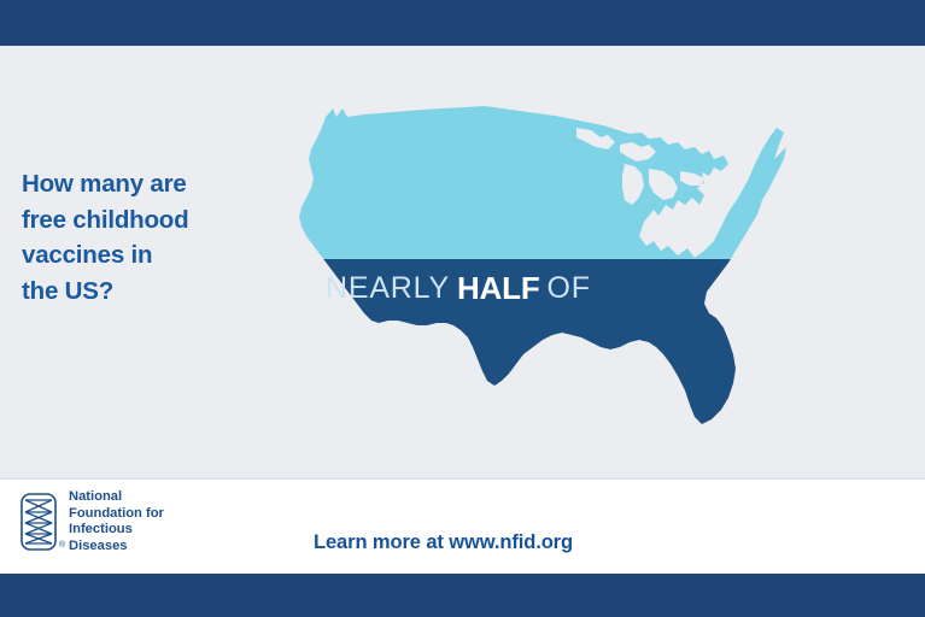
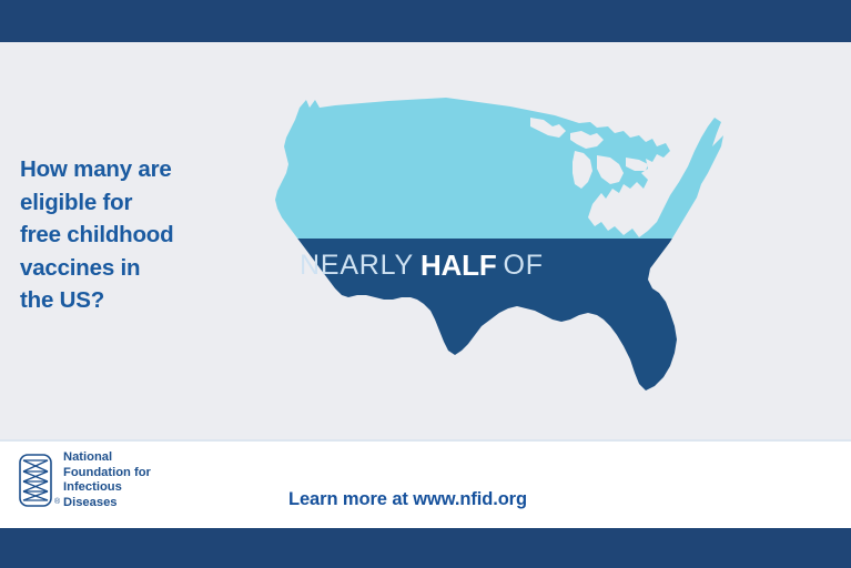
  How many are
+ eligible for
  free childhood
  vaccines in
  the US?
  NEARLY
  HALF
  OF
  National
  Foundation for
  Infectious
  Diseases
  Learn more at www.nfid.org
